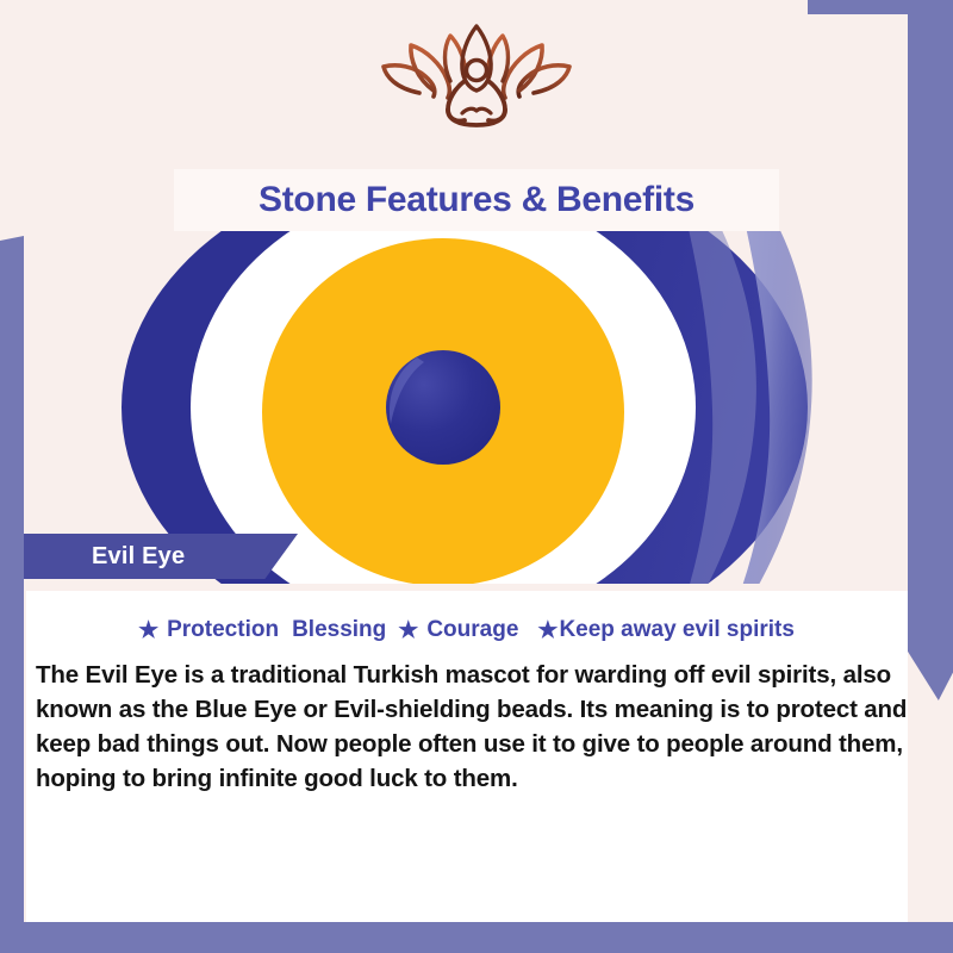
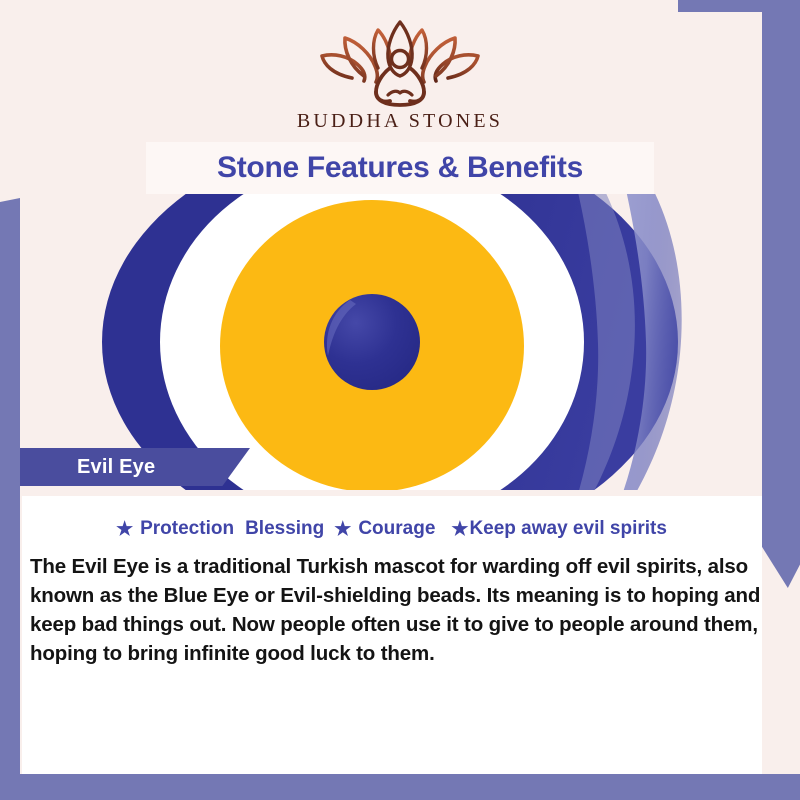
+ BUDDHA STONES
  Stone Features & Benefits
  Evil Eye
  ★
  Protection
  Blessing
  ★
  Courage
  ★
  Keep away evil spirits
- The Evil Eye is a traditional Turkish mascot for warding off evil spirits, also known as the Blue Eye or Evil-shielding beads. Its meaning is to protect and keep bad things out. Now people often use it to give to people around them, hoping to bring infinite good luck to them.
+ The Evil Eye is a traditional Turkish mascot for warding off evil spirits, also known as the Blue Eye or Evil-shielding beads. Its meaning is to hoping and keep bad things out. Now people often use it to give to people around them, hoping to bring infinite good luck to them.
